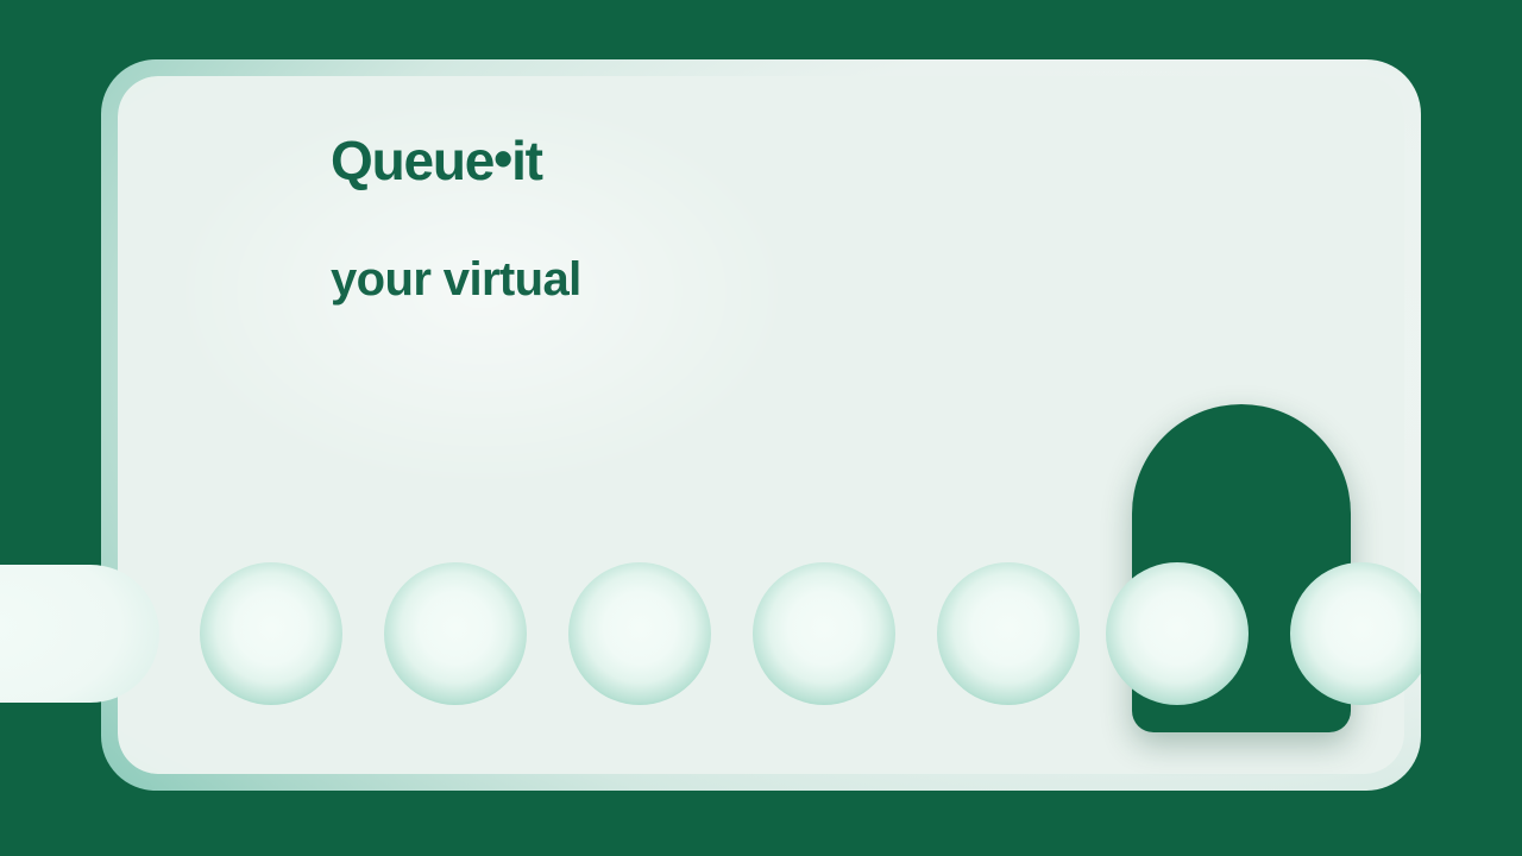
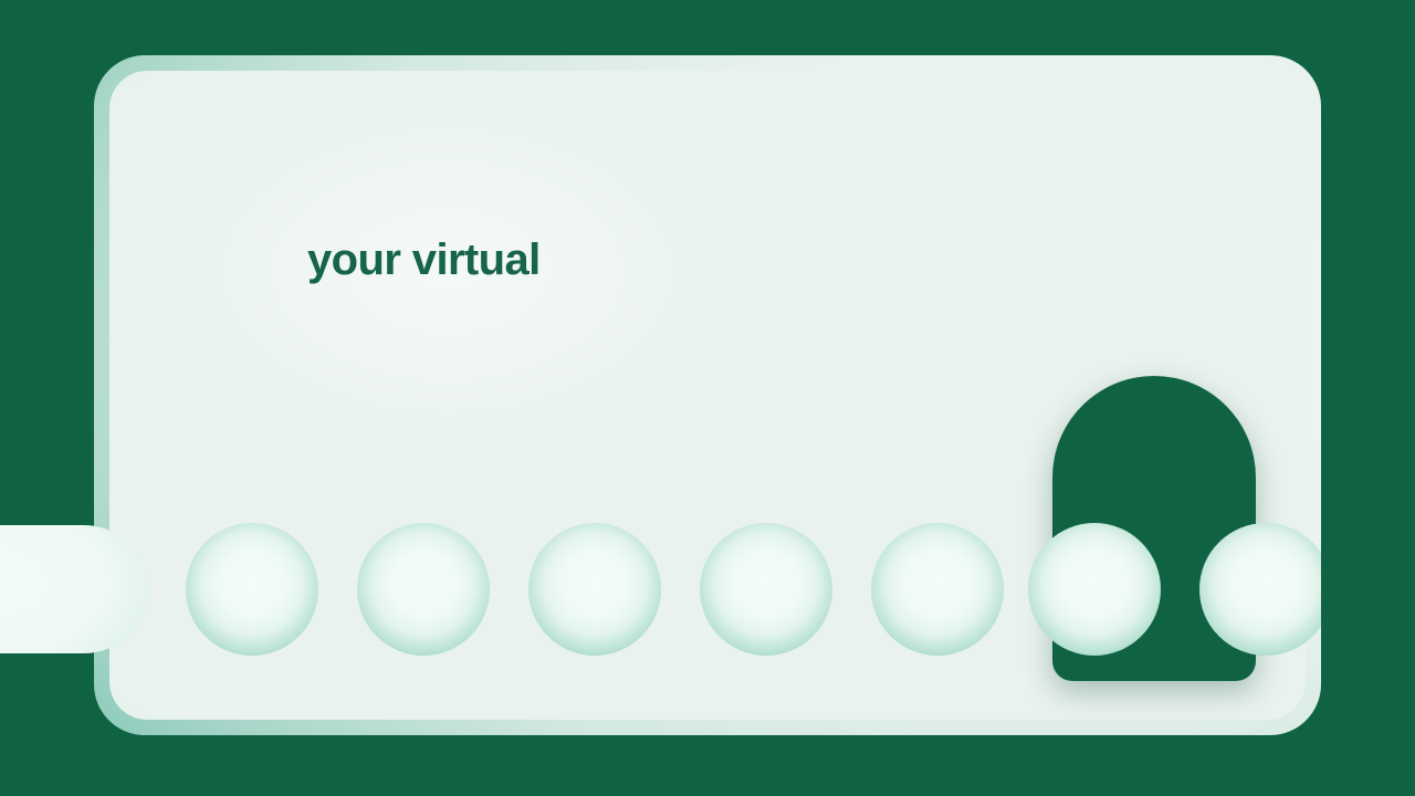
- Queue•it
  your virtual
